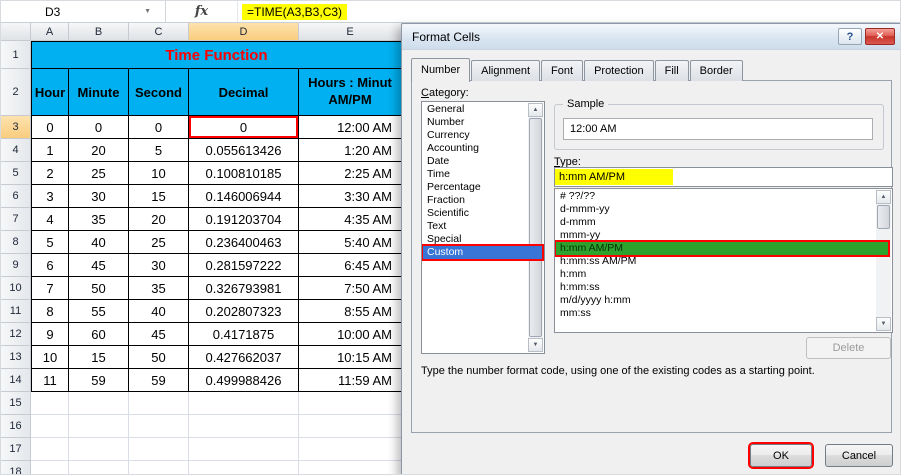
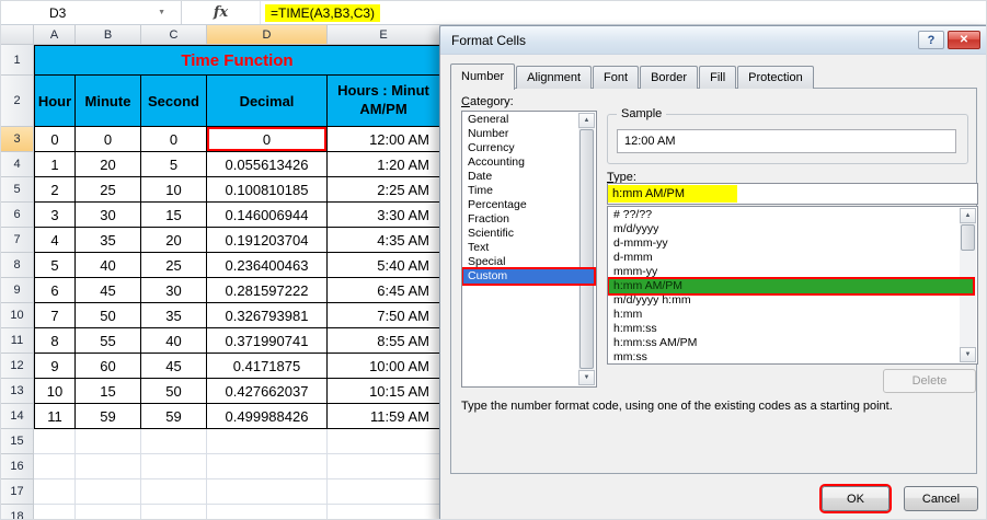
  D3
  fx
  =TIME(A3,B3,C3)
  A
  B
  C
  D
  E
  1
  Time Function
  2
  Hour
  Minute
  Second
  Decimal
  Hours : Minut
  AM/PM
  3
  0
  0
  0
  0
  12:00 AM
  4
  1
  20
  5
  0.055613426
  1:20 AM
  5
  2
  25
  10
  0.100810185
  2:25 AM
  6
  3
  30
  15
  0.146006944
  3:30 AM
  7
  4
  35
  20
  0.191203704
  4:35 AM
  8
  5
  40
  25
  0.236400463
  5:40 AM
  9
  6
  45
  30
  0.281597222
  6:45 AM
  10
  7
  50
  35
  0.326793981
  7:50 AM
  11
  8
  55
  40
- 0.202807323
+ 0.371990741
  8:55 AM
  12
  9
  60
  45
  0.4171875
  10:00 AM
  13
  10
  15
  50
  0.427662037
  10:15 AM
  14
  11
  59
  59
  0.499988426
  11:59 AM
  15
  16
  17
  18
  Format Cells
  ?
  ✕
  Number
  Alignment
  Font
- Protection
+ Border
  Fill
- Border
+ Protection
  Category:
  General
  Number
  Currency
  Accounting
  Date
  Time
  Percentage
  Fraction
  Scientific
  Text
  Special
  Custom
  Sample
  12:00 AM
  Type:
  h:mm AM/PM
  # ??/??
+ m/d/yyyy
  d-mmm-yy
  d-mmm
  mmm-yy
  h:mm AM/PM
- h:mm:ss AM/PM
+ m/d/yyyy h:mm
  h:mm
  h:mm:ss
- m/d/yyyy h:mm
+ h:mm:ss AM/PM
  mm:ss
  Delete
  Type the number format code, using one of the existing codes as a starting point.
  OK
  Cancel
